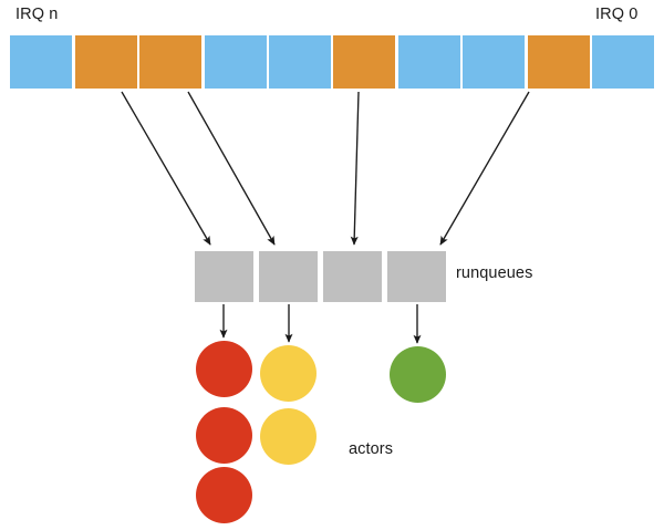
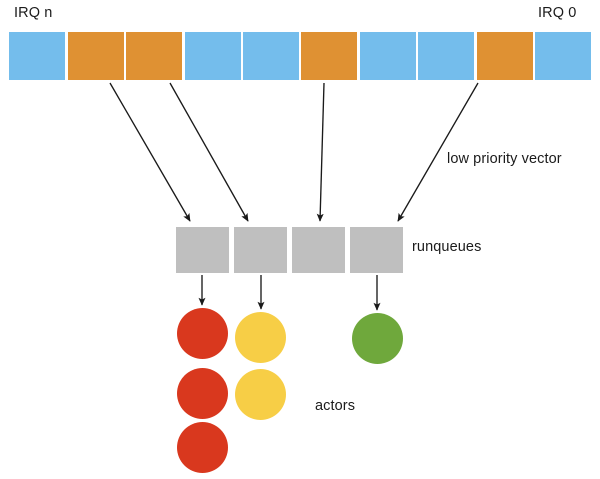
  IRQ n
  IRQ 0
+ low priority vector
  runqueues
  actors
